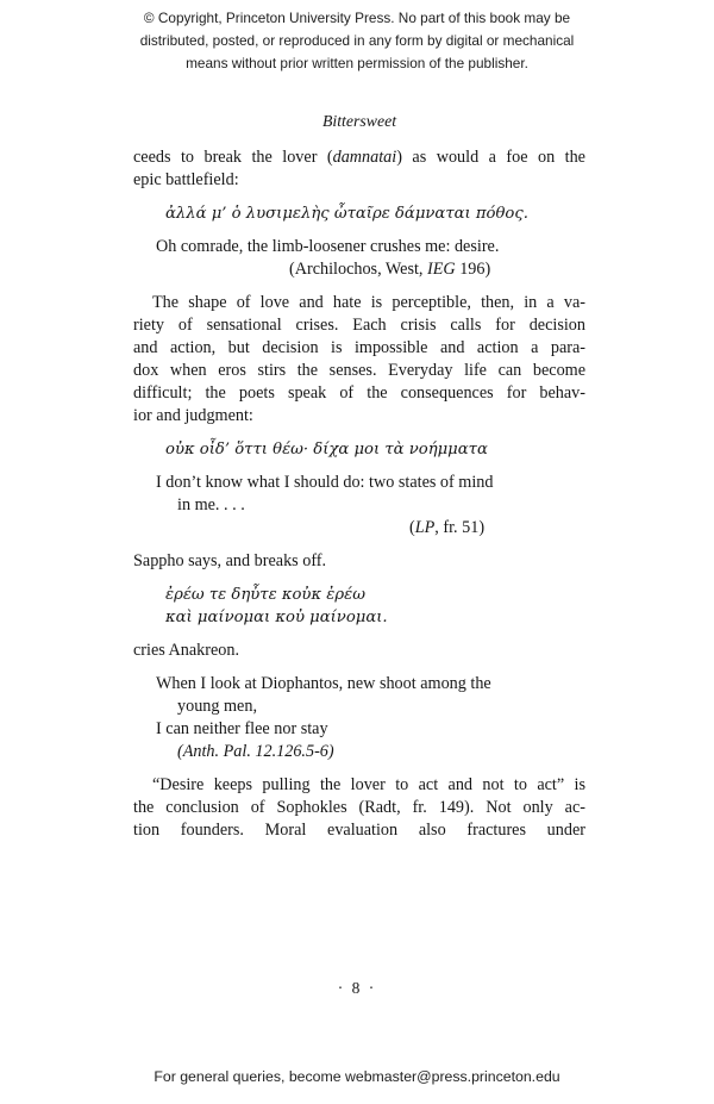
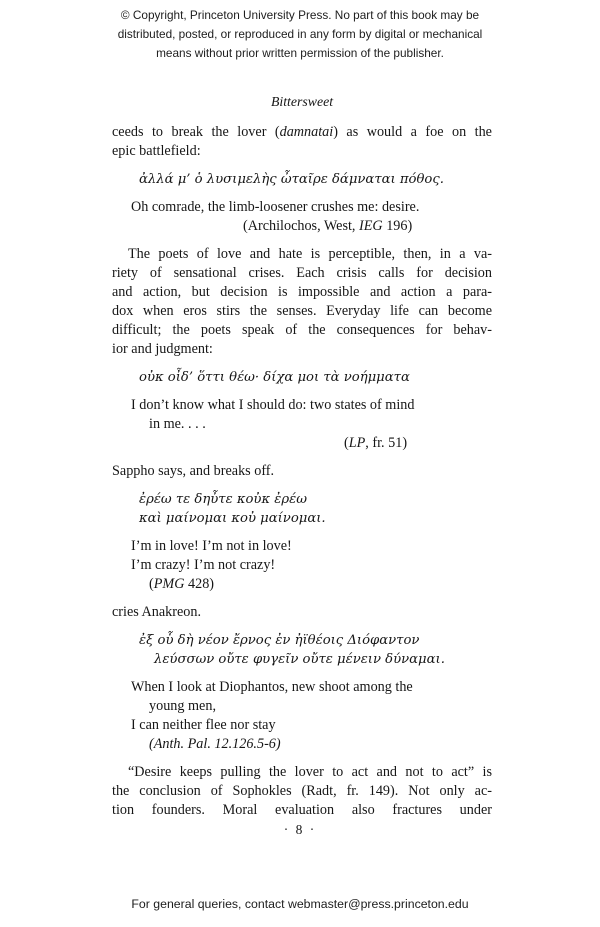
  © Copyright, Princeton University Press. No part of this book may be
  distributed, posted, or reproduced in any form by digital or mechanical
  means without prior written permission of the publisher.
  Bittersweet
  ceeds to break the lover (damnatai) as would a foe on the
  epic battlefield:
  ἀλλά μ’ ὁ λυσιμελὴς ὦταῖρε δάμναται πόθος.
  Oh comrade, the limb-loosener crushes me: desire.
  (Archilochos, West, IEG 196)
- The shape of love and hate is perceptible, then, in a va-
+ The poets of love and hate is perceptible, then, in a va-
  riety of sensational crises. Each crisis calls for decision
  and action, but decision is impossible and action a para-
  dox when eros stirs the senses. Everyday life can become
  difficult; the poets speak of the consequences for behav-
  ior and judgment:
  οὐκ οἶδ’ ὅττι θέω· δίχα μοι τὰ νοήμματα
  I don’t know what I should do: two states of mind
  in me. . . .
  (LP, fr. 51)
  Sappho says, and breaks off.
  ἐρέω τε δηὖτε κοὐκ ἐρέω
  καὶ μαίνομαι κοὐ μαίνομαι.
+ I’m in love! I’m not in love!
+ I’m crazy! I’m not crazy!
+ (PMG 428)
  cries Anakreon.
+ ἐξ οὗ δὴ νέον ἔρνος ἐν ἠϊθέοις Διόφαντον
+ λεύσσων οὔτε φυγεῖν οὔτε μένειν δύναμαι.
  When I look at Diophantos, new shoot among the
  young men,
  I can neither flee nor stay
  (Anth. Pal. 12.126.5-6)
  “Desire keeps pulling the lover to act and not to act” is
  the conclusion of Sophokles (Radt, fr. 149). Not only ac-
  tion founders. Moral evaluation also fractures under
  · 8 ·
- For general queries, become webmaster@press.princeton.edu
+ For general queries, contact webmaster@press.princeton.edu
